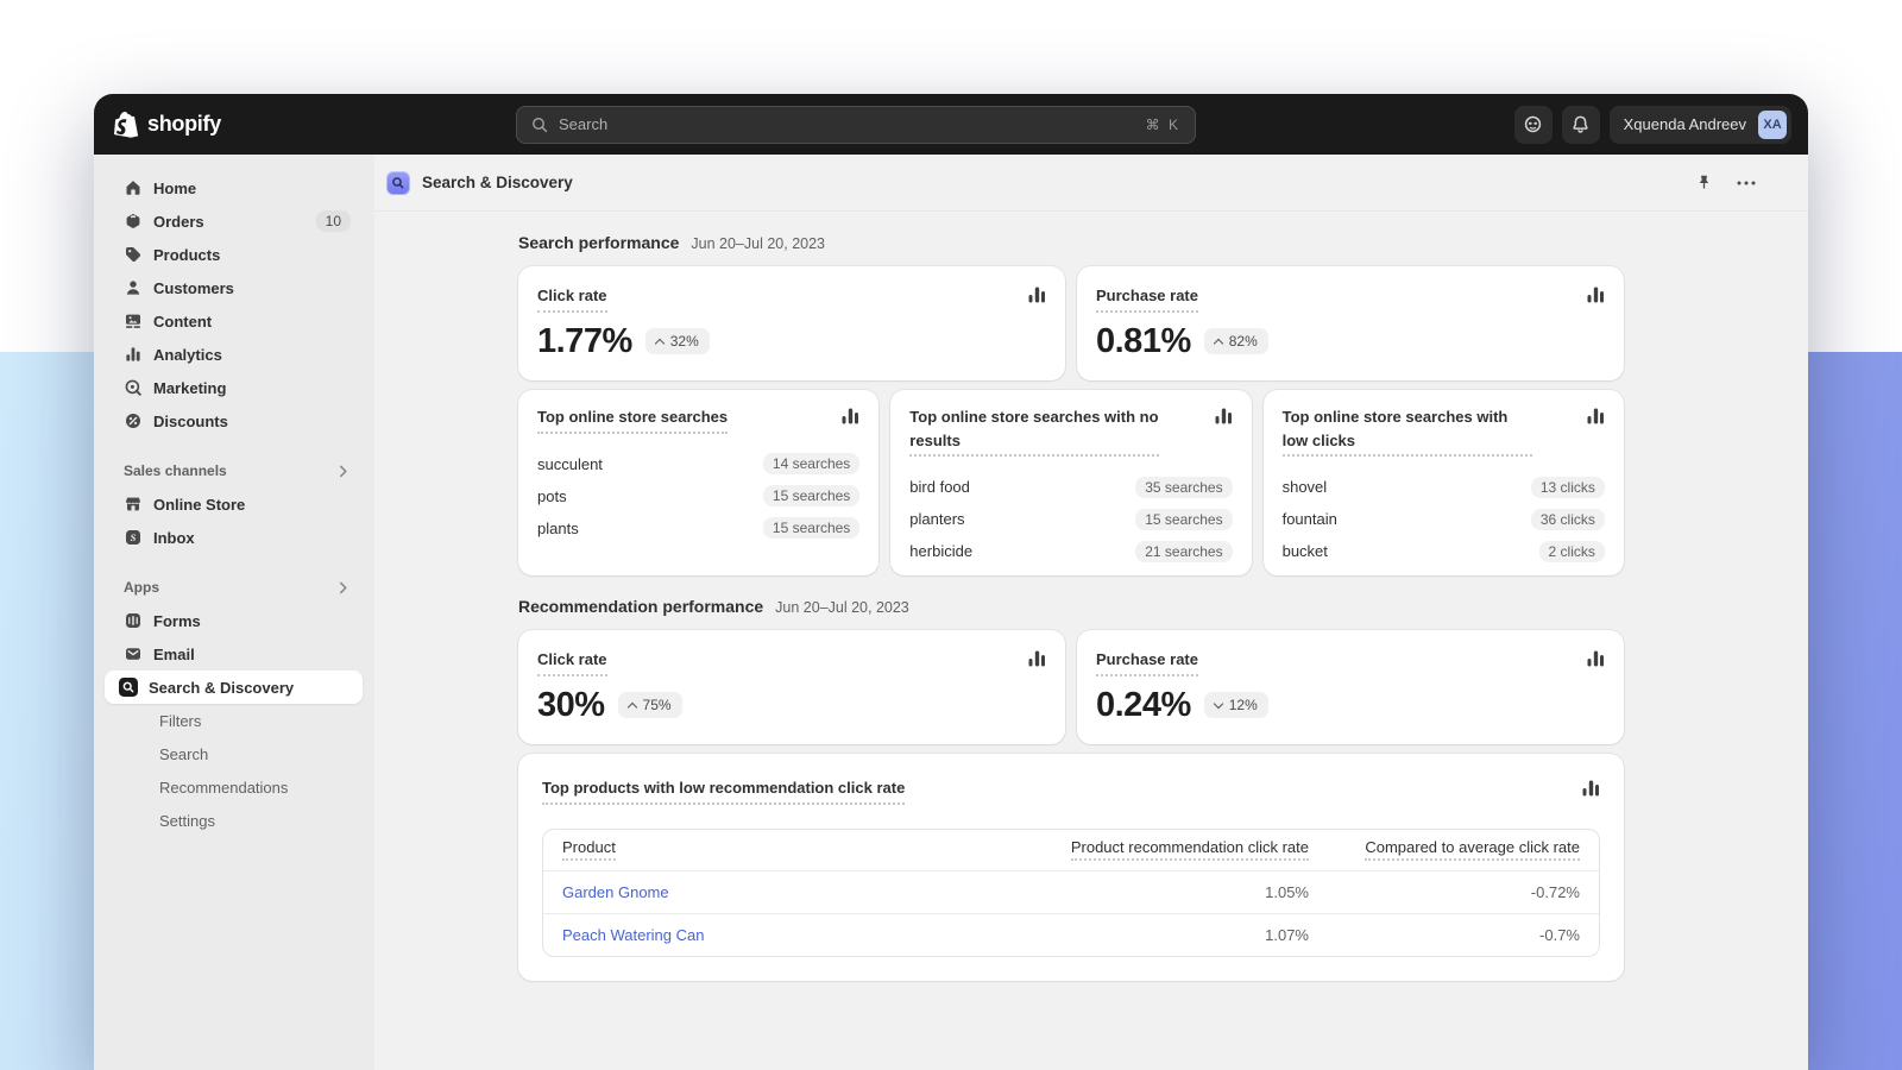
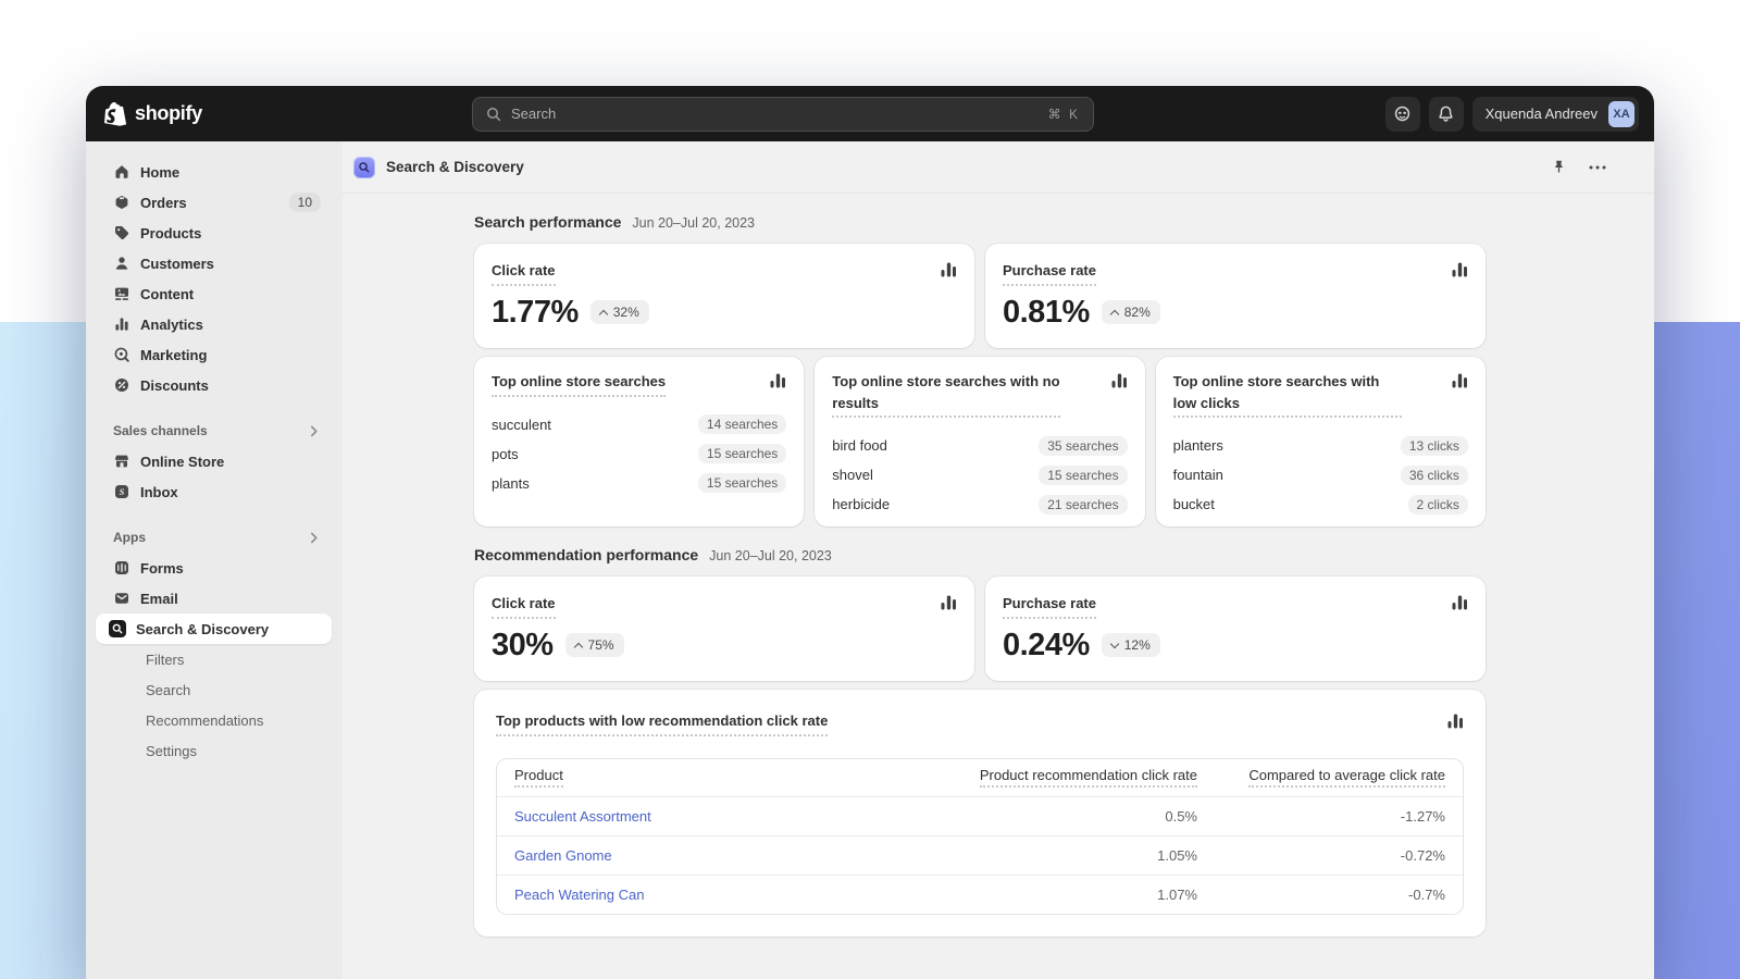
  shopify
  Search
  ⌘ K
  Xquenda Andreev
  XA
  Home
  Orders
  10
  Products
  Customers
  Content
  Analytics
  Marketing
  Discounts
  Sales channels
  Online Store
  S
  Inbox
  Apps
  Forms
  Email
  Search & Discovery
  Filters
  Search
  Recommendations
  Settings
  Search & Discovery
  Search performance
  Jun 20–Jul 20, 2023
  Click rate
  1.77%
  32%
  Purchase rate
  0.81%
  82%
  Top online store searches
  succulent
  14 searches
  pots
  15 searches
  plants
  15 searches
  Top online store searches with no results
  bird food
  35 searches
- planters
+ shovel
  15 searches
  herbicide
  21 searches
  Top online store searches with low clicks
- shovel
+ planters
  13 clicks
  fountain
  36 clicks
  bucket
  2 clicks
  Recommendation performance
  Jun 20–Jul 20, 2023
  Click rate
  30%
  75%
  Purchase rate
  0.24%
  12%
  Top products with low recommendation click rate
  Product
  Product recommendation click rate
  Compared to average click rate
+ Succulent Assortment
+ 0.5%
+ -1.27%
  Garden Gnome
  1.05%
  -0.72%
  Peach Watering Can
  1.07%
  -0.7%
